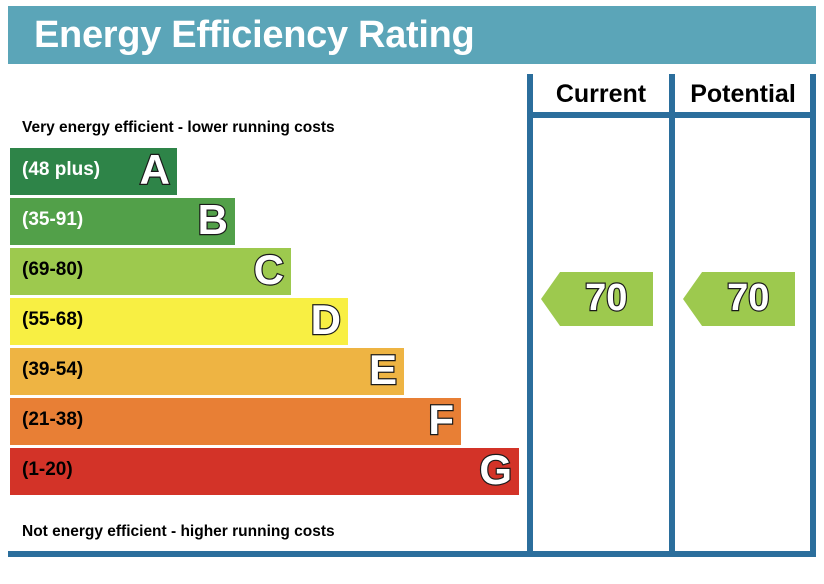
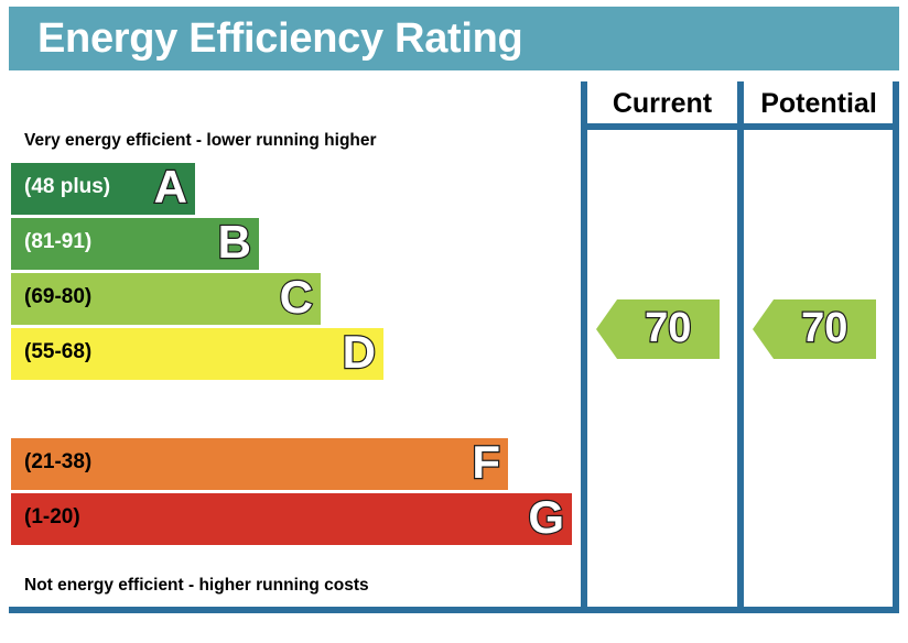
  Energy Efficiency Rating
  Current
  Potential
- Very energy efficient - lower running costs
+ Very energy efficient - lower running higher
  Not energy efficient - higher running costs
  (48 plus)
  A
- (35-91)
+ (81-91)
  B
  (69-80)
  C
  (55-68)
  D
- (39-54)
- E
  (21-38)
  F
  (1-20)
  G
  70
  70
